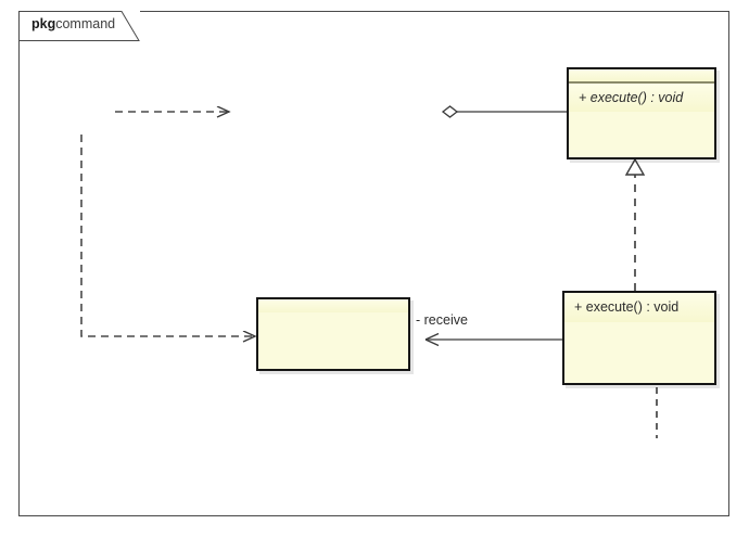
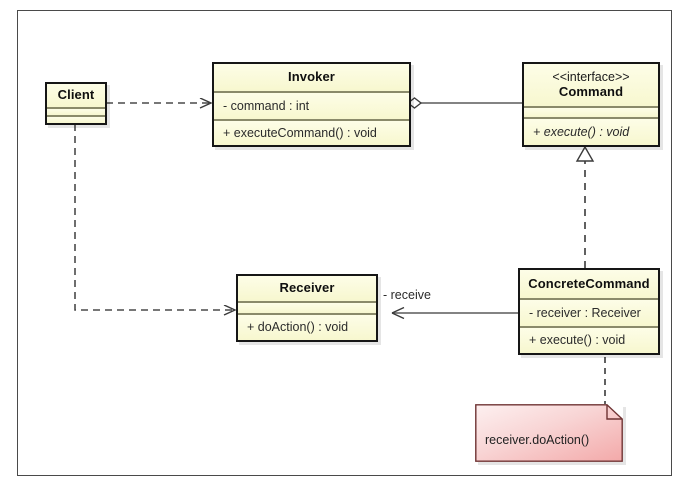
- pkgcommand
  - receive
+ Client
+ Invoker
+ - command : int
+ + executeCommand() : void
+ <<interface>>
+ Command
  + execute() : void
+ Receiver
+ + doAction() : void
+ ConcreteCommand
+ - receiver : Receiver
  + execute() : void
+ receiver.doAction()
